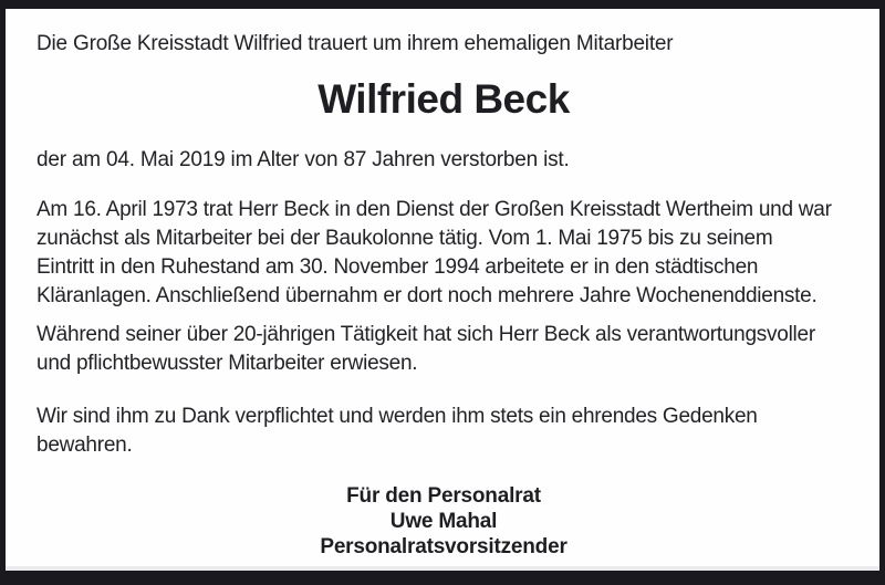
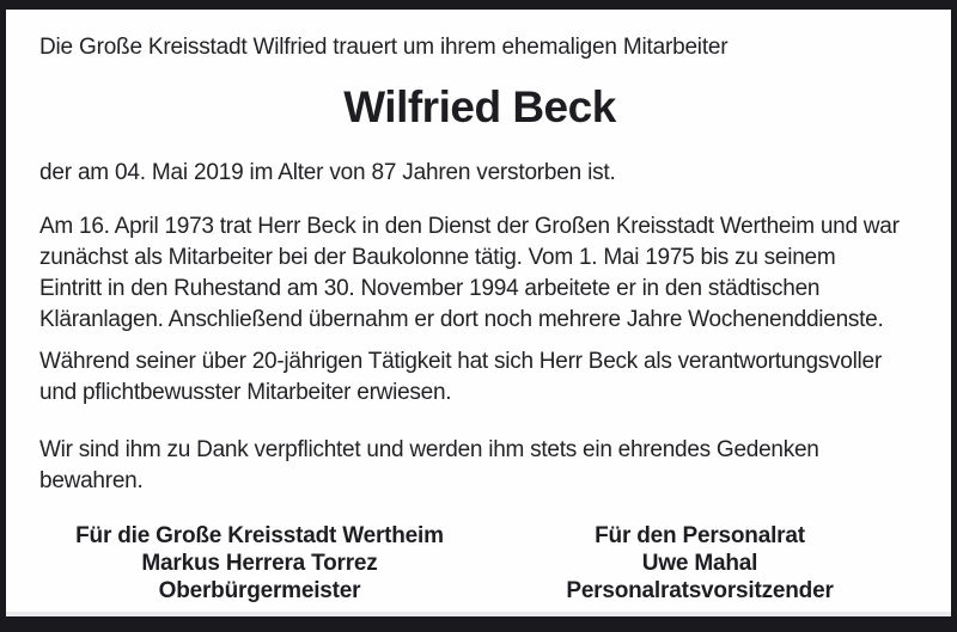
  Die Große Kreisstadt Wilfried trauert um ihrem ehemaligen Mitarbeiter
  Wilfried Beck
  der am 04. Mai 2019 im Alter von 87 Jahren verstorben ist.
  Am 16. April 1973 trat Herr Beck in den Dienst der Großen Kreisstadt Wertheim und war
  zunächst als Mitarbeiter bei der Baukolonne tätig. Vom 1. Mai 1975 bis zu seinem
  Eintritt in den Ruhestand am 30. November 1994 arbeitete er in den städtischen
  Kläranlagen. Anschließend übernahm er dort noch mehrere Jahre Wochenenddienste.
  Während seiner über 20-jährigen Tätigkeit hat sich Herr Beck als verantwortungsvoller
  und pflichtbewusster Mitarbeiter erwiesen.
  Wir sind ihm zu Dank verpflichtet und werden ihm stets ein ehrendes Gedenken
  bewahren.
+ Für die Große Kreisstadt Wertheim
+ Markus Herrera Torrez
+ Oberbürgermeister
  Für den Personalrat
  Uwe Mahal
  Personalratsvorsitzender
